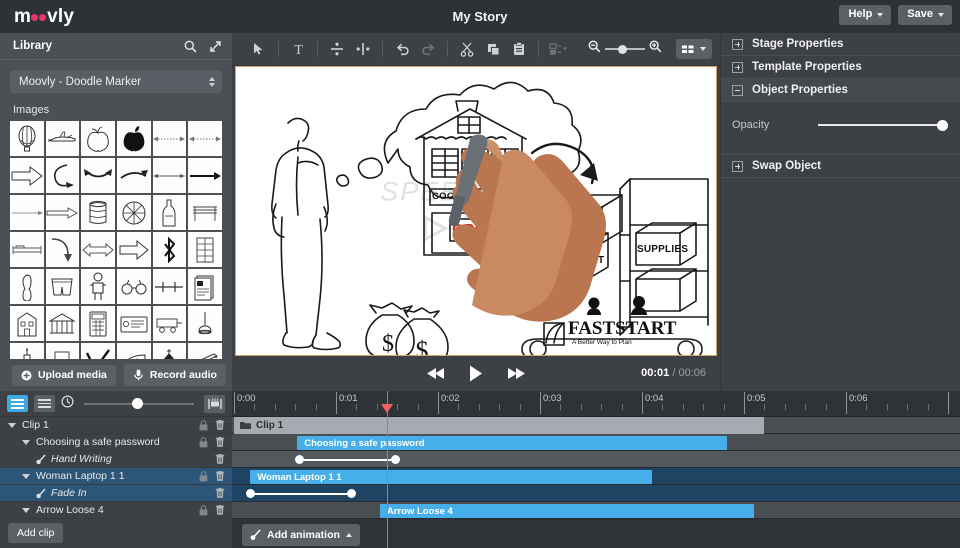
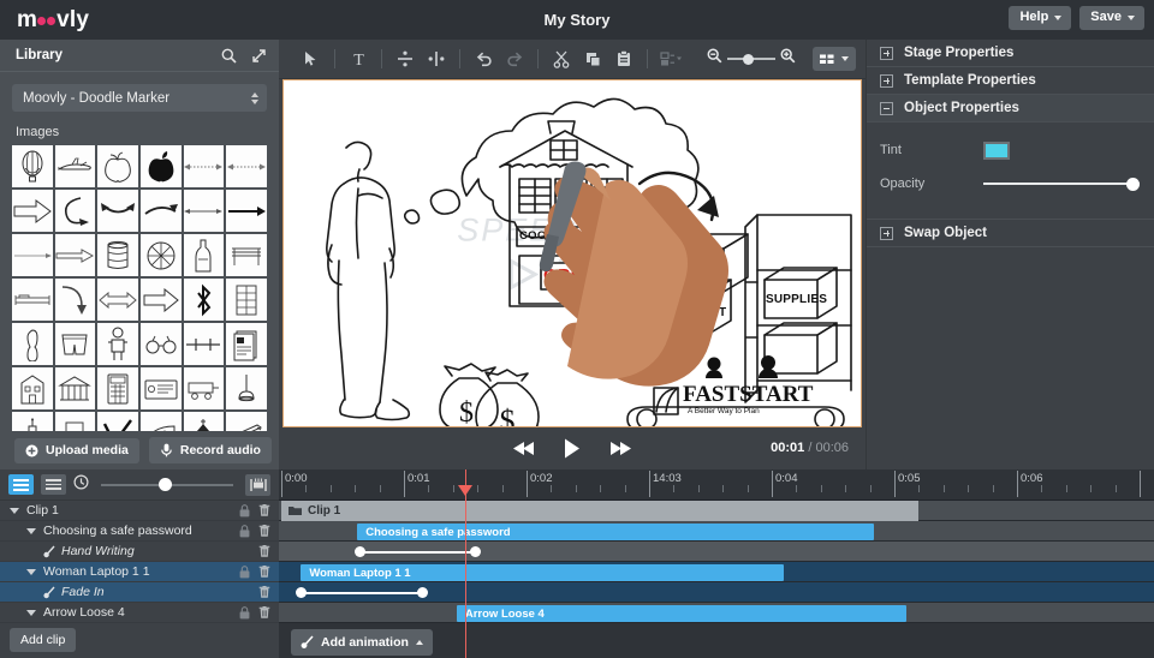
  m vly
  My Story
  Help
  Save
  Library
  Moovly - Doodle Marker
  Images
  Upload media
  Record audio
  T
  $
  $
  SUPPLIES
  FASTSTART
  00:01 / 00:06
  Stage Properties
  Template Properties
  Object Properties
+ Tint
  Opacity
  Swap Object
  Clip 1
  Choosing a safe password
  Hand Writing
  Woman Laptop 1 1
  Fade In
  Arrow Loose 4
  Add clip
  0:00
  0:01
  0:02
- 0:03
+ 14:03
  0:04
  0:05
  0:06
  Clip 1
  Choosing a safe password
  Woman Laptop 1 1
  Arrow Loose 4
  Add animation
